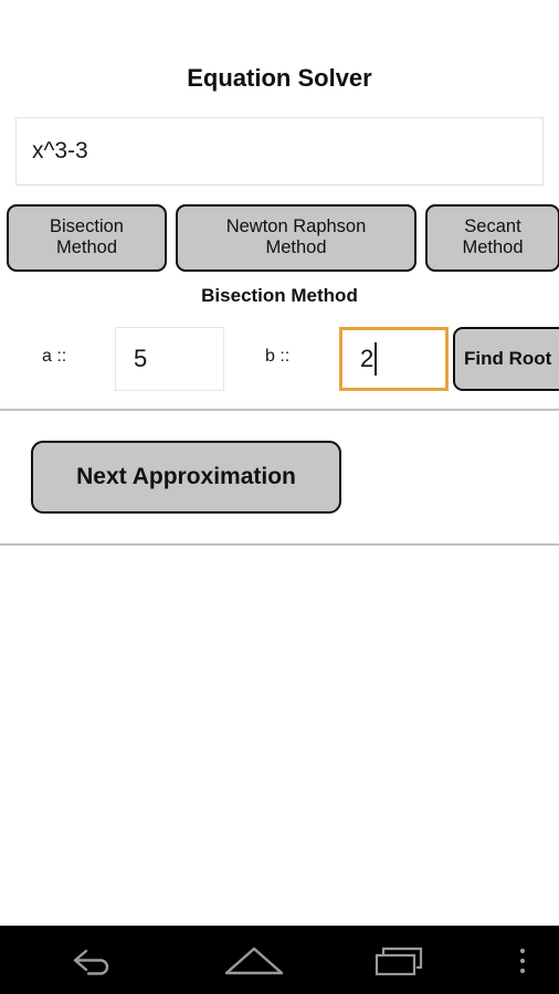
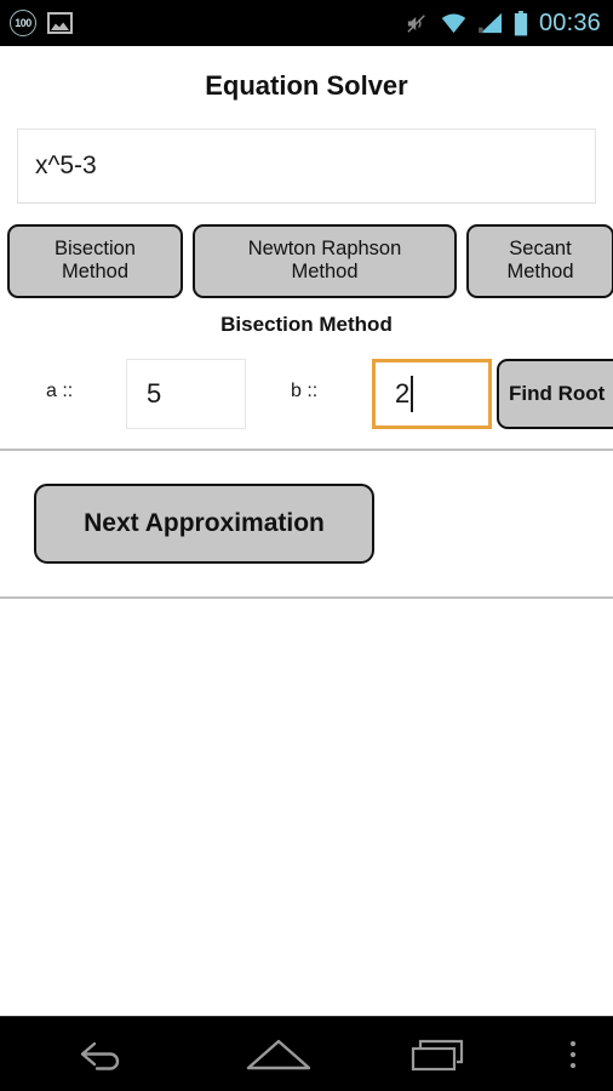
+ 100
+ 00:36
  Equation Solver
- x^3-3
+ x^5-3
  Bisection
  Method
  Newton Raphson
  Method
  Secant
  Method
  Bisection Method
  a ::
  5
  b ::
  2
  Find Root
  Next Approximation
